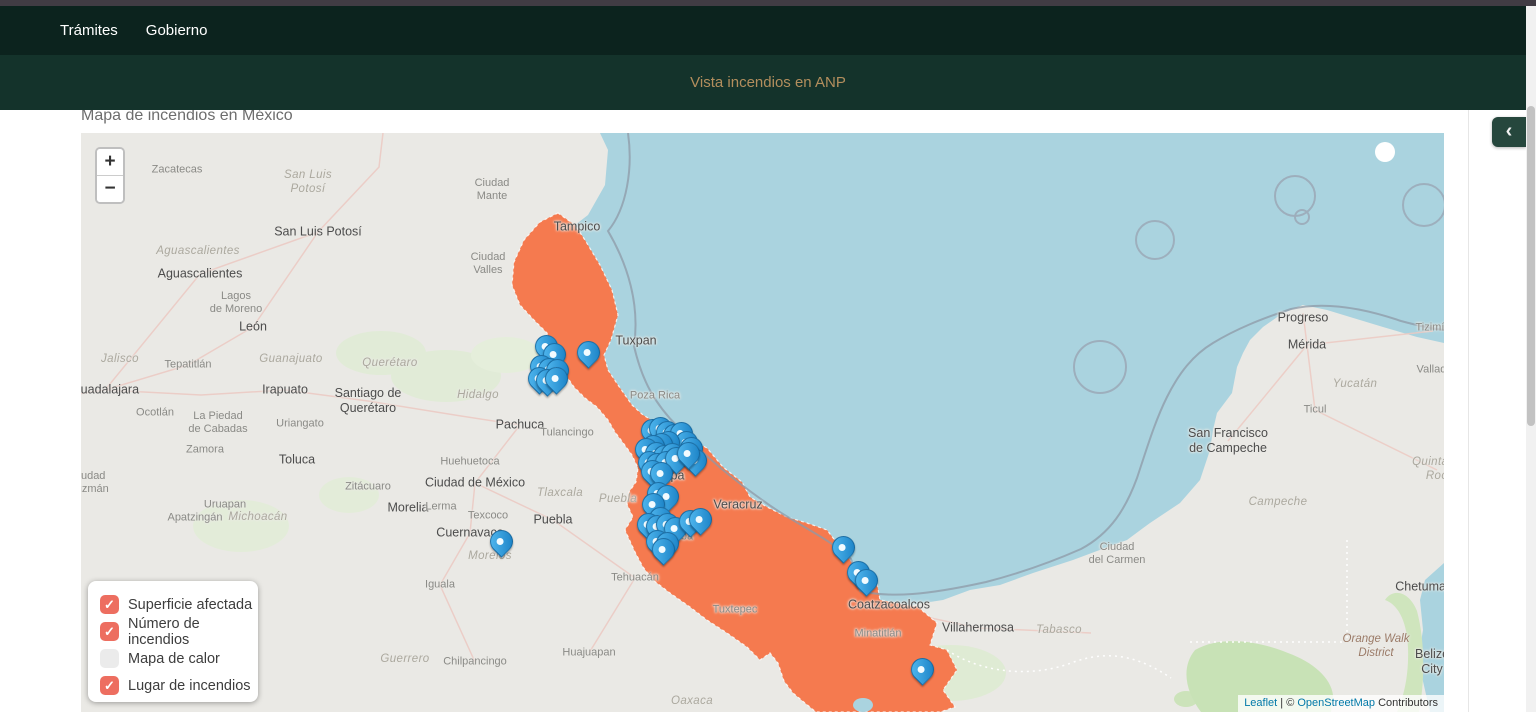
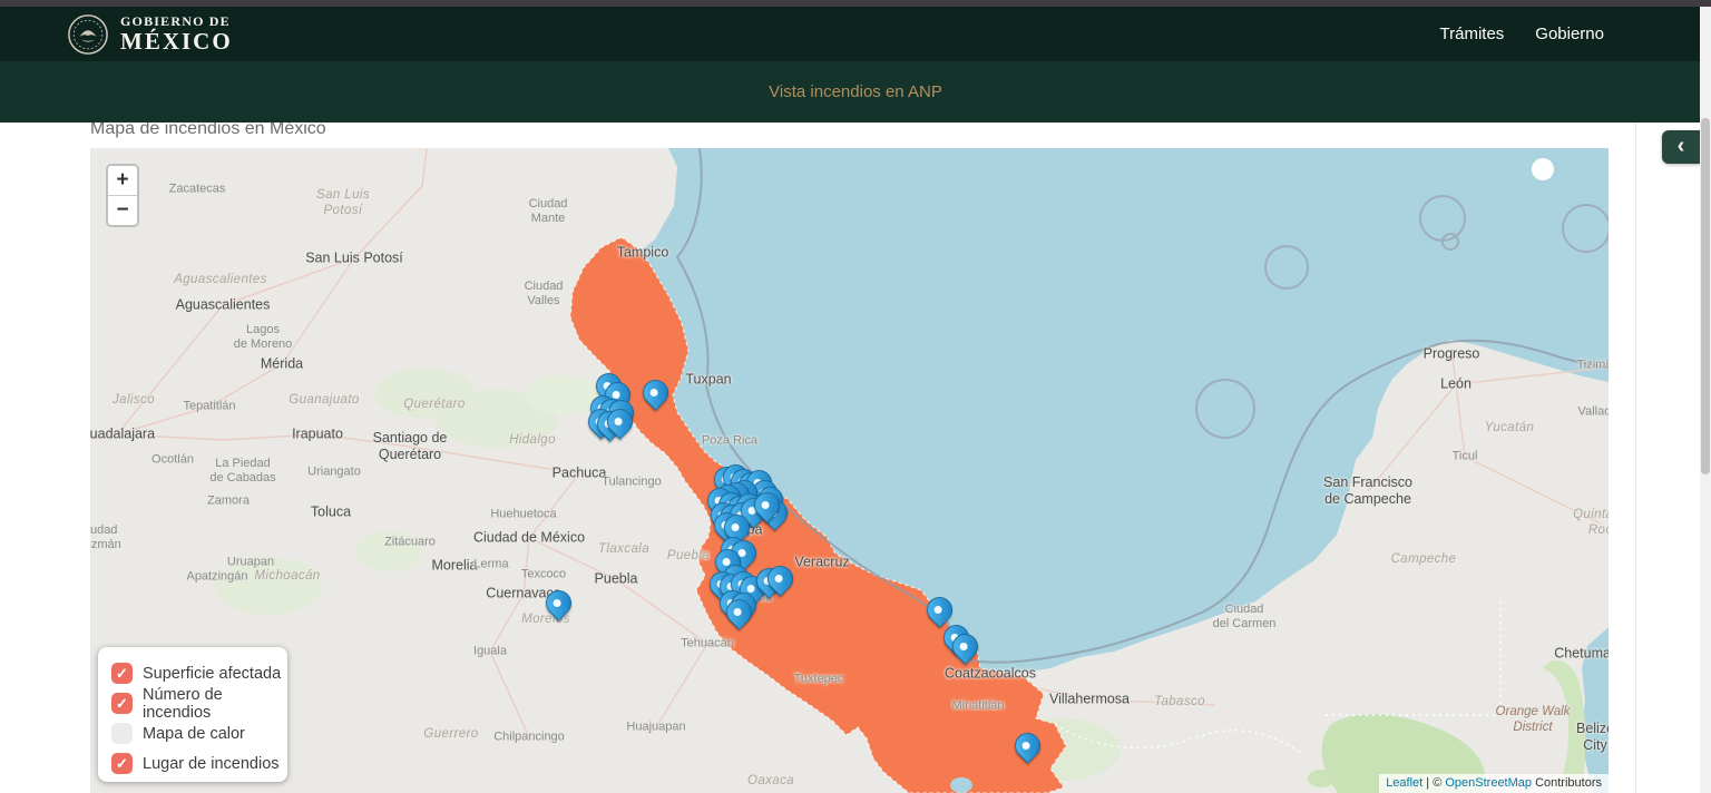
+ GOBIERNO DE
+ MÉXICO
  Trámites
  Gobierno
  Vista incendios en ANP
  Mapa de incendios en México
  Zacatecas
  San Luis
  Potosí
  San Luis Potosí
  Ciudad
  Mante
  Ciudad
  Valles
  Aguascalientes
  Aguascalientes
  Lagos
  de Moreno
- León
+ Mérida
  Jalisco
  Tepatitlán
  Guanajuato
  Querétaro
  Hidalgo
  uadalajara
  Irapuato
  Santiago de
  Querétaro
  Ocotlán
  La Piedad
  de Cabadas
  Uriangato
  Pachuca
  Tulancingo
  Zamora
  Toluca
  Huehuetoca
  Ciudad de México
  Zitácuaro
  Morelia
  Lerma
  Texcoco
  Uruapan
  Apatzingán
  Michoacán
  Cuernava
  Morels
  Iguala
  Guerrero
  Chilpancingo
  Tehuacán
  Huajuapan
  Tlaxcala
  Puebla
  Puebla
  Tampico
  Tuxpan
  Poza Rica
  Veracruz
  Tuxtepec
  Oaxaca
  Coatzacoalcos
  Minatitlán
  Villahermosa
  Tabasco
  Ciudad
  del Carmen
  San Francisco
  de Campeche
  Campeche
  Progreso
- Mérida
+ León
  Yucatán
  Ticul
  Tizimí
  Chetuma
  Orange Walk
  District
  Beliz
  City
  +
  −
  ✓
  Superficie afectada
  ✓
  Número de incendios
  Mapa de calor
  ✓
  Lugar de incendios
  Leaflet | © OpenStreetMap Contributors
  ‹
